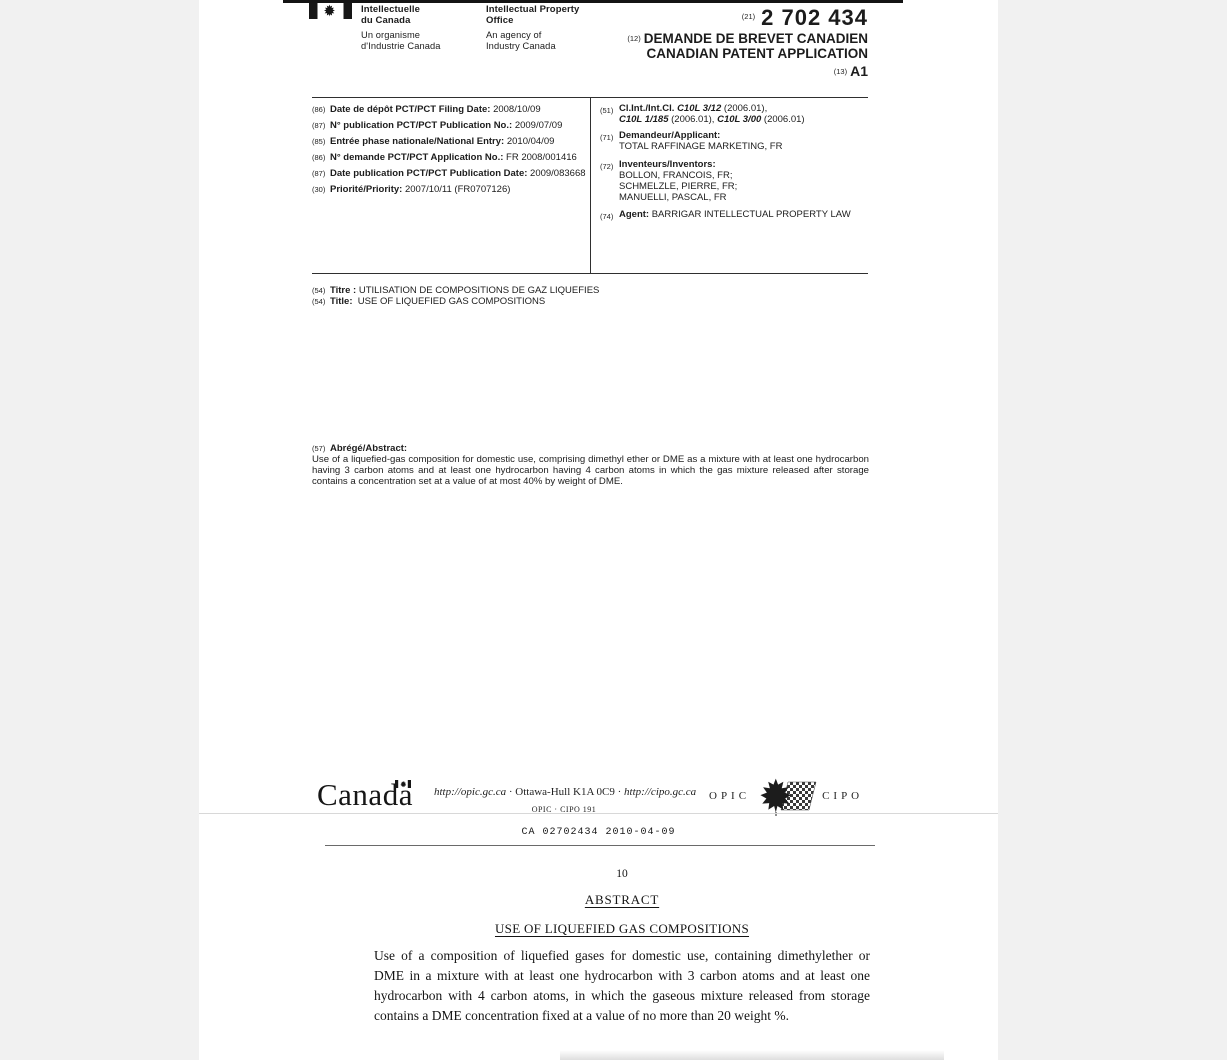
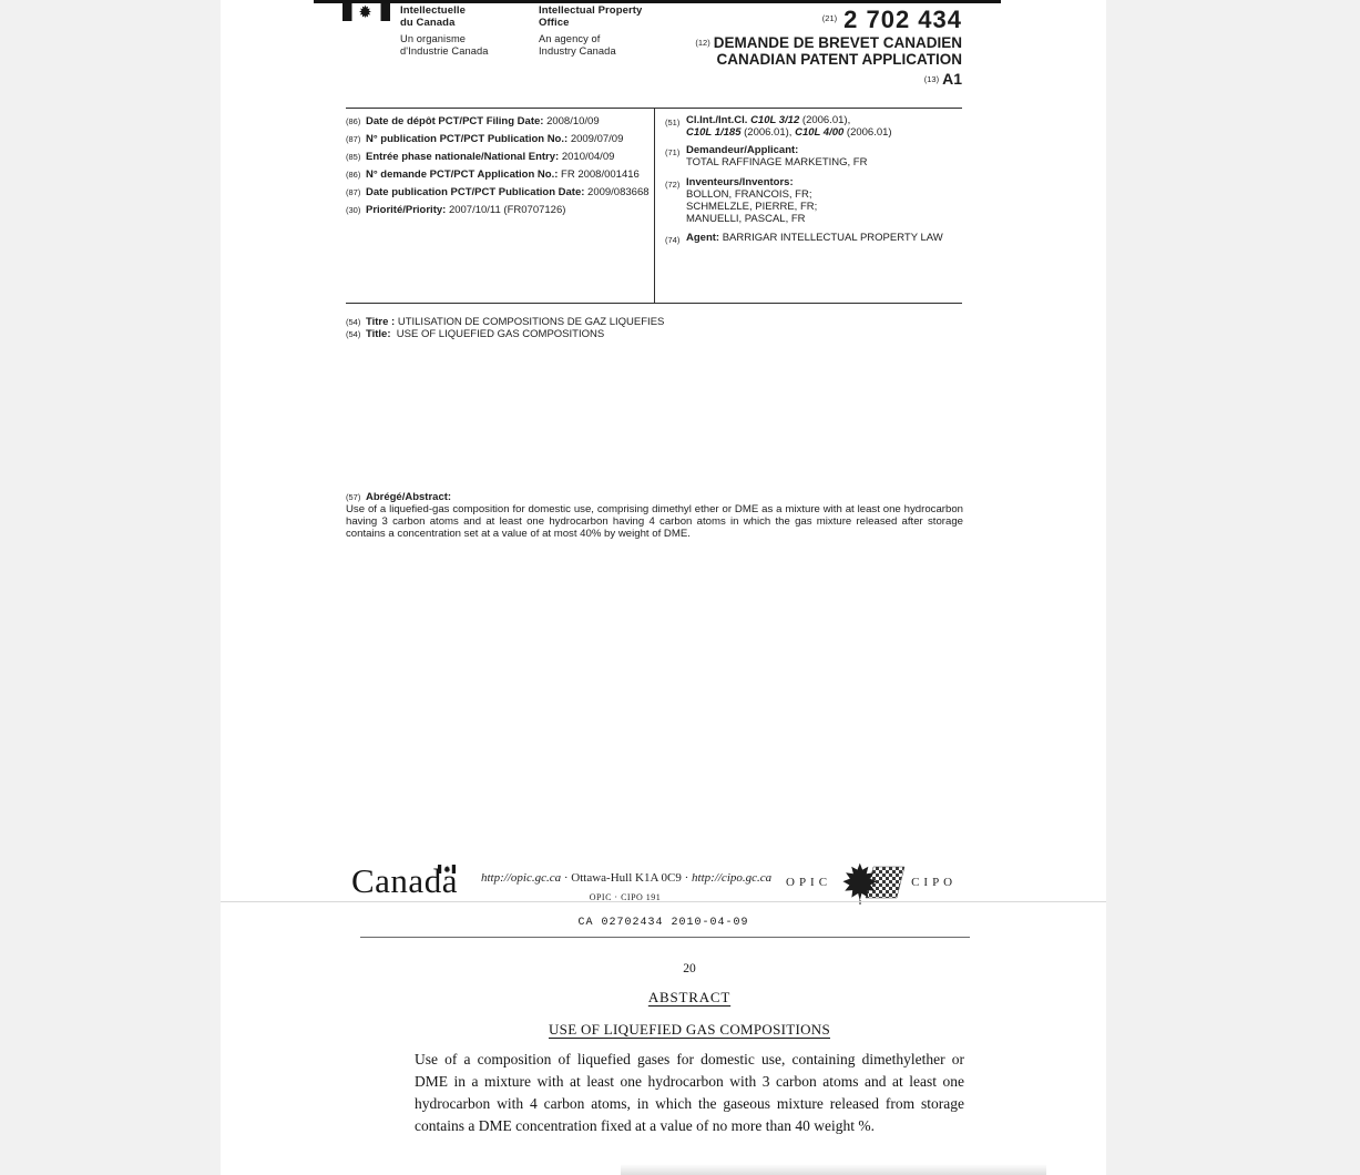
  Intellectuelle
  du Canada
  Un organisme
  d'Industrie Canada
  Intellectual Property
  Office
  An agency of
  Industry Canada
  (21) 2 702 434
  (12) DEMANDE DE BREVET CANADIEN
  CANADIAN PATENT APPLICATION
  (13) A1
  (86) Date de dépôt PCT/PCT Filing Date: 2008/10/09
  (87) N° publication PCT/PCT Publication No.: 2009/07/09
  (85) Entrée phase nationale/National Entry: 2010/04/09
  (86) N° demande PCT/PCT Application No.: FR 2008/001416
  (87) Date publication PCT/PCT Publication Date: 2009/083668
  (30) Priorité/Priority: 2007/10/11 (FR0707126)
  (51)
  Cl.Int./Int.Cl. C10L 3/12 (2006.01),
- C10L 1/185 (2006.01), C10L 3/00 (2006.01)
+ C10L 1/185 (2006.01), C10L 4/00 (2006.01)
  (71)
  Demandeur/Applicant:
  TOTAL RAFFINAGE MARKETING, FR
  (72)
  Inventeurs/Inventors:
  BOLLON, FRANCOIS, FR;
  SCHMELZLE, PIERRE, FR;
  MANUELLI, PASCAL, FR
  (74)
  Agent: BARRIGAR INTELLECTUAL PROPERTY LAW
  (54) Titre : UTILISATION DE COMPOSITIONS DE GAZ LIQUEFIES
  (54) Title: USE OF LIQUEFIED GAS COMPOSITIONS
  (57) Abrégé/Abstract:
  Use of a liquefied-gas composition for domestic use, comprising dimethyl ether or DME as a mixture with at least one hydrocarbon having 3 carbon atoms and at least one hydrocarbon having 4 carbon atoms in which the gas mixture released after storage contains a concentration set at a value of at most 40% by weight of DME.
  Canada
  http://opic.gc.ca · Ottawa-Hull K1A 0C9 · http://cipo.gc.ca
  OPIC · CIPO 191
  OPIC
  CIPO
  CA 02702434 2010-04-09
- 10
+ 20
  ABSTRACT
  USE OF LIQUEFIED GAS COMPOSITIONS
- Use of a composition of liquefied gases for domestic use, containing dimethylether or DME in a mixture with at least one hydrocarbon with 3 carbon atoms and at least one hydrocarbon with 4 carbon atoms, in which the gaseous mixture released from storage contains a DME concentration fixed at a value of no more than 20 weight %.
+ Use of a composition of liquefied gases for domestic use, containing dimethylether or DME in a mixture with at least one hydrocarbon with 3 carbon atoms and at least one hydrocarbon with 4 carbon atoms, in which the gaseous mixture released from storage contains a DME concentration fixed at a value of no more than 40 weight %.
